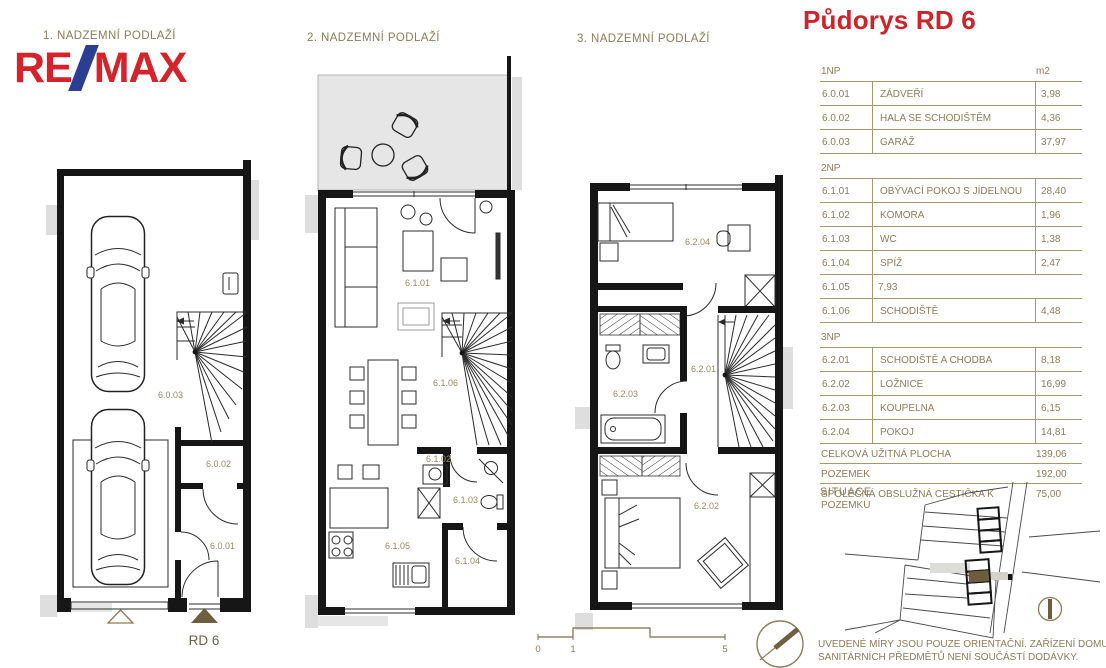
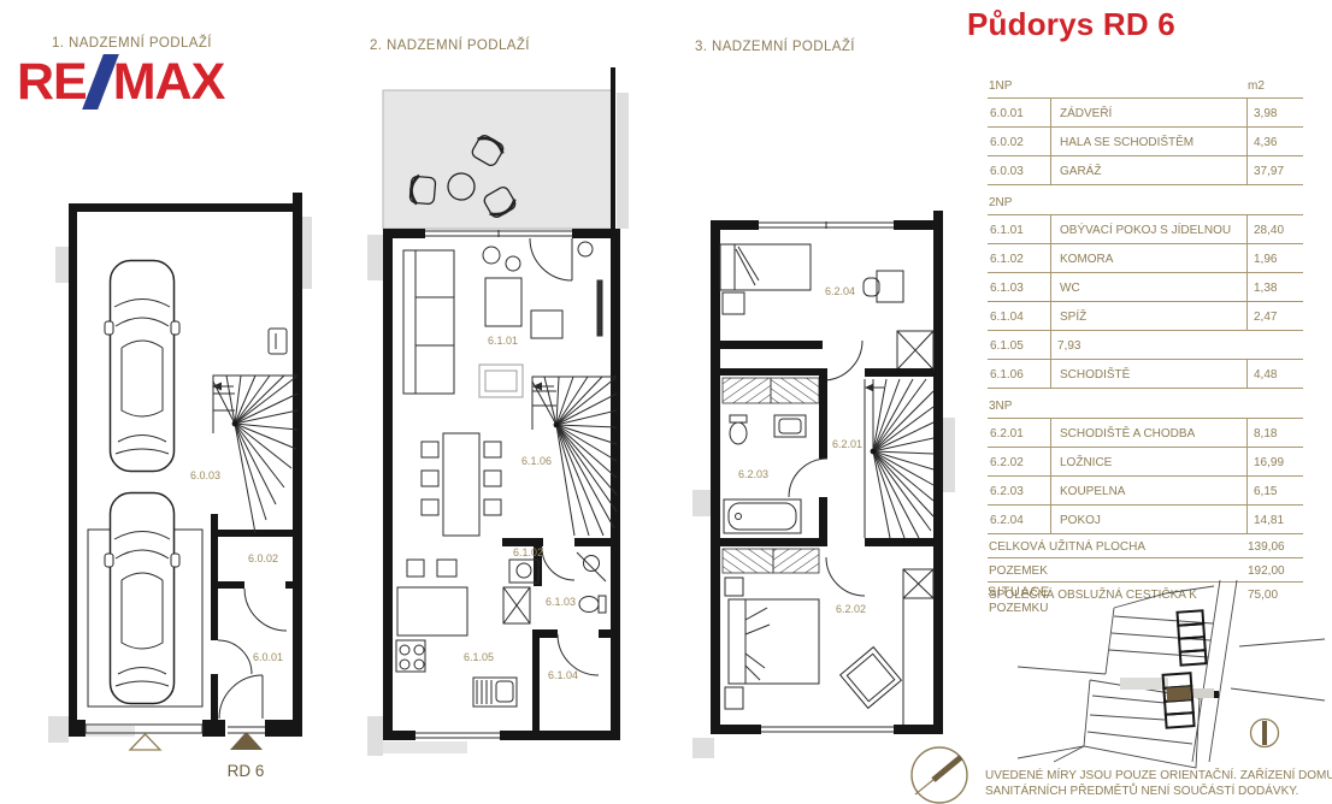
  1. NADZEMNÍ PODLAŽÍ
  2. NADZEMNÍ PODLAŽÍ
  3. NADZEMNÍ PODLAŽÍ
  Půdorys RD 6
  RE
  MAX
  6.0.03
  6.0.02
  6.0.01
  RD 6
  6.1.01
  6.1.06
  6.1.02
  6.1.03
  6.1.05
  6.1.04
  6.2.04
  6.2.01
  6.2.03
  6.2.02
- 0
- 1
- 5
  1NP
  m2
  6.0.01
  ZÁDVEŘÍ
  3,98
  6.0.02
  HALA SE SCHODIŠTĚM
  4,36
  6.0.03
  GARÁŽ
  37,97
  2NP
  6.1.01
  OBÝVACÍ POKOJ S JÍDELNOU
  28,40
  6.1.02
  KOMORA
  1,96
  6.1.03
  WC
  1,38
  6.1.04
  SPÍŽ
  2,47
  6.1.05
  7,93
  6.1.06
  SCHODIŠTĚ
  4,48
  3NP
  6.2.01
  SCHODIŠTĚ A CHODBA
  8,18
  6.2.02
  LOŽNICE
  16,99
  6.2.03
  KOUPELNA
  6,15
  6.2.04
  POKOJ
  14,81
  CELKOVÁ UŽITNÁ PLOCHA
  139,06
  POZEMEK
  192,00
  SPOLEČNÁ OBSLUŽNÁ CESTČKA K POZEMKU
  75,00
  SITUACE
  UVEDENÉ MÍRY JSOU POUZE ORIENTAČNÍ. ZAŘÍZENÍ DOMU
  SANITÁRNÍCH PŘEDMĚTŮ NENÍ SOUČÁSTÍ DODÁVKY.
